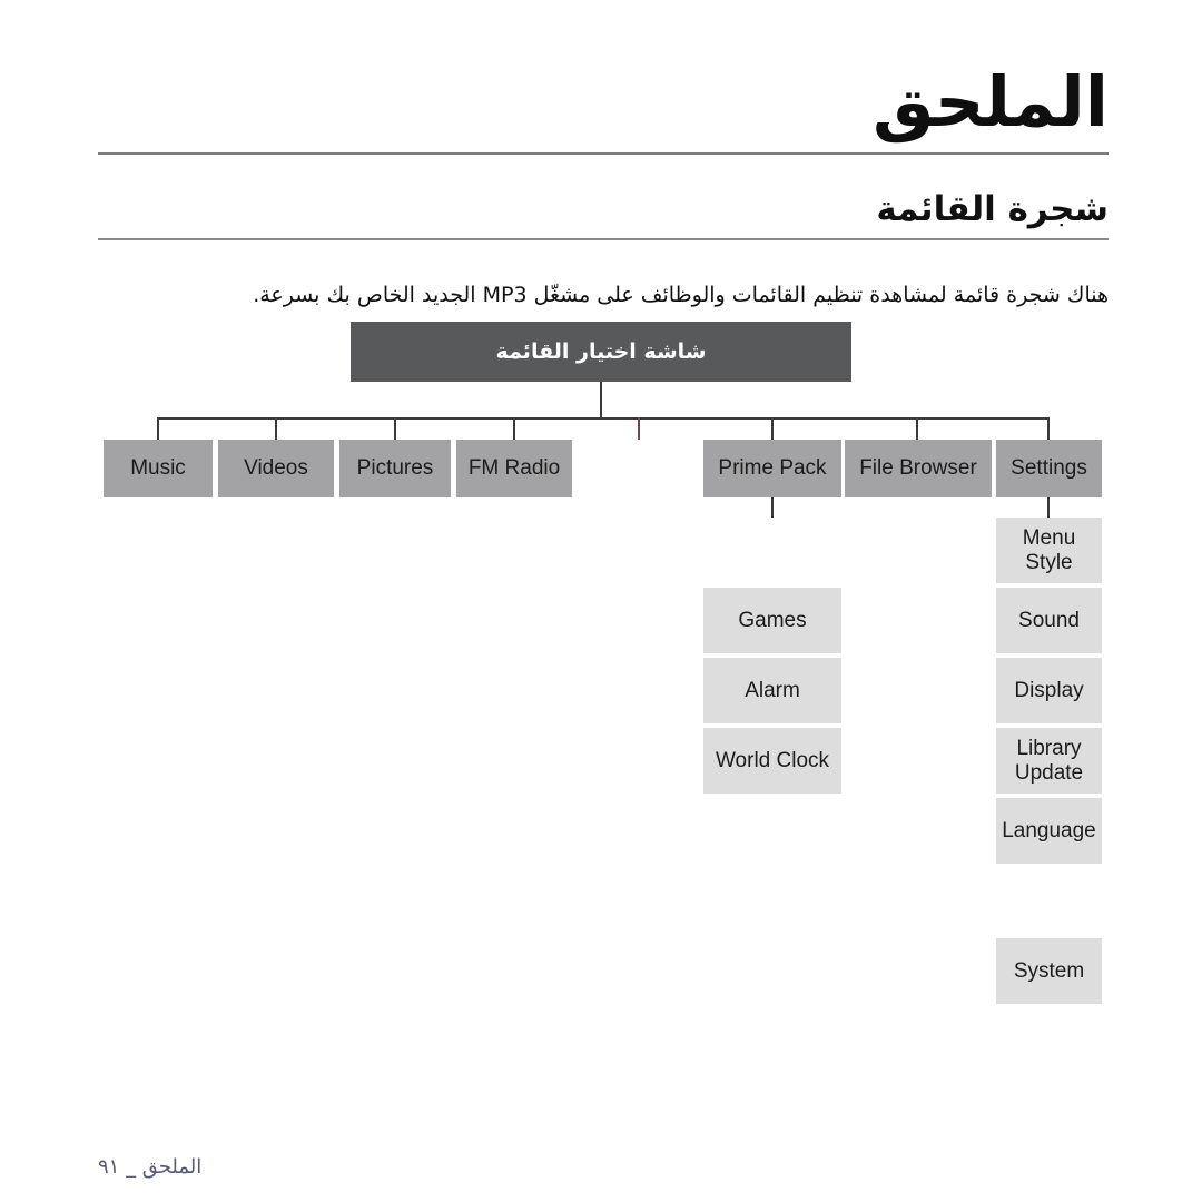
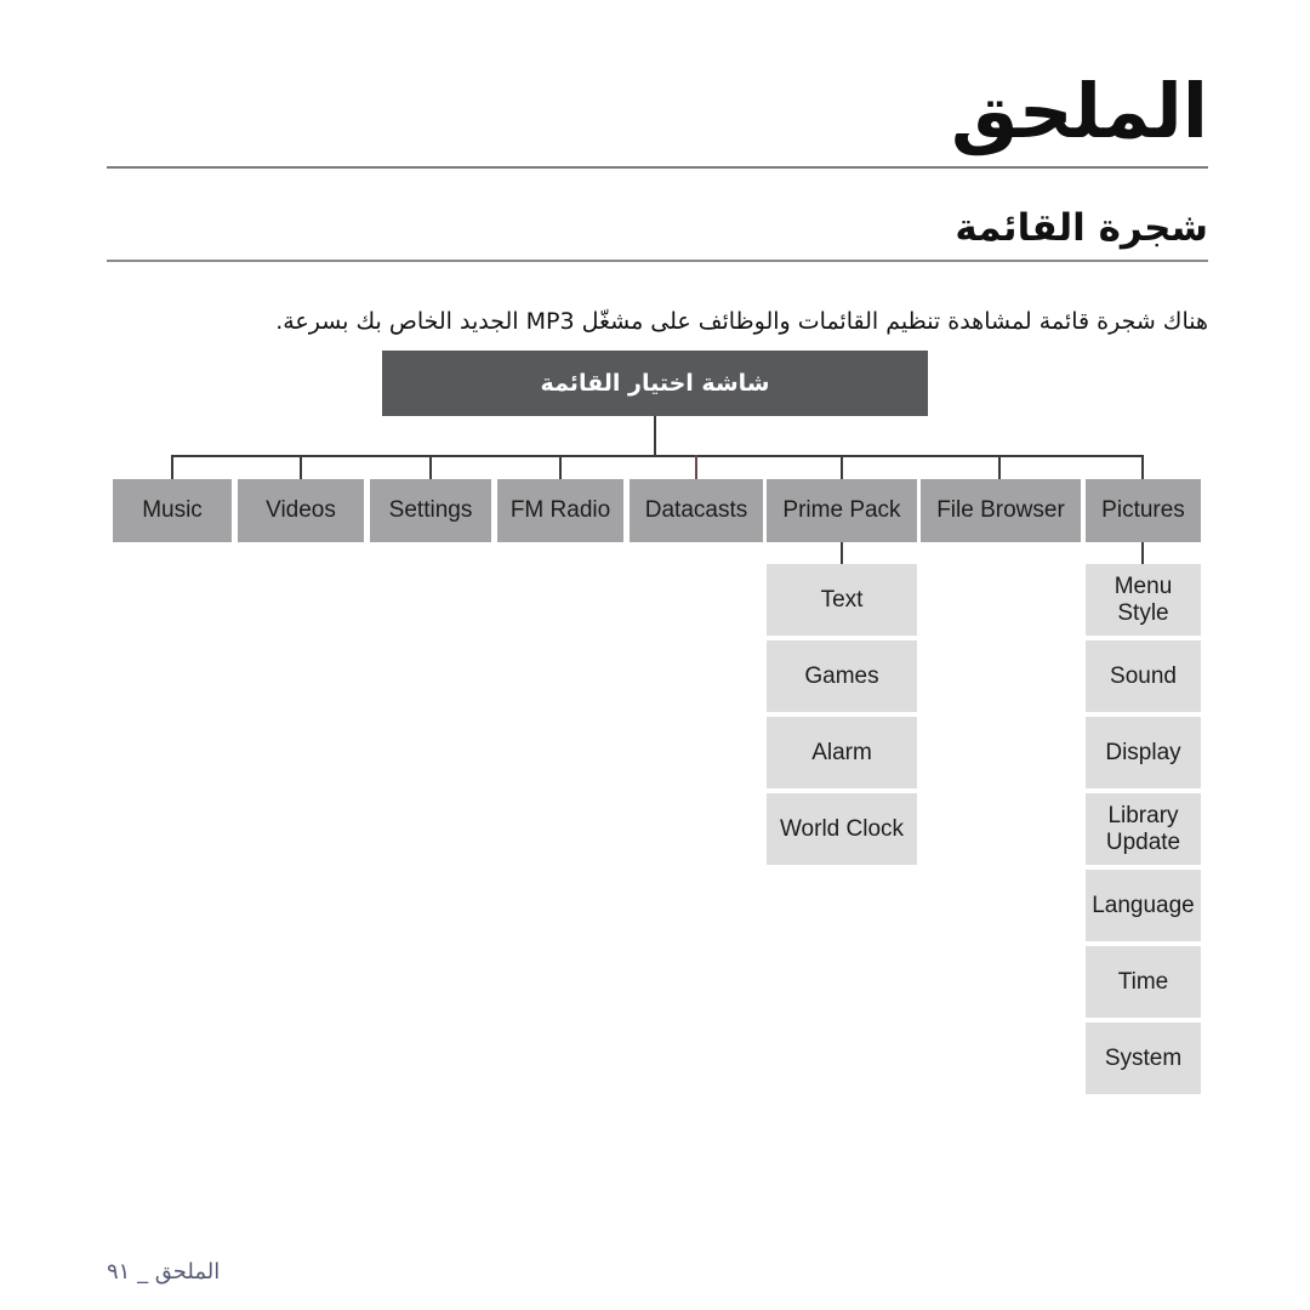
  الملحق
  شجرة القائمة
  هناك شجرة قائمة لمشاهدة تنظيم القائمات والوظائف على مشغّل MP3 الجديد الخاص بك بسرعة.
  شاشة اختيار القائمة
  Music
  Videos
- Pictures
+ Settings
  FM Radio
+ Datacasts
  Prime Pack
  File Browser
- Settings
+ Pictures
+ Text
  Games
  Alarm
  World Clock
  Menu
  Style
  Sound
  Display
  Library
  Update
  Language
+ Time
  System
  الملحق _ ٩١
